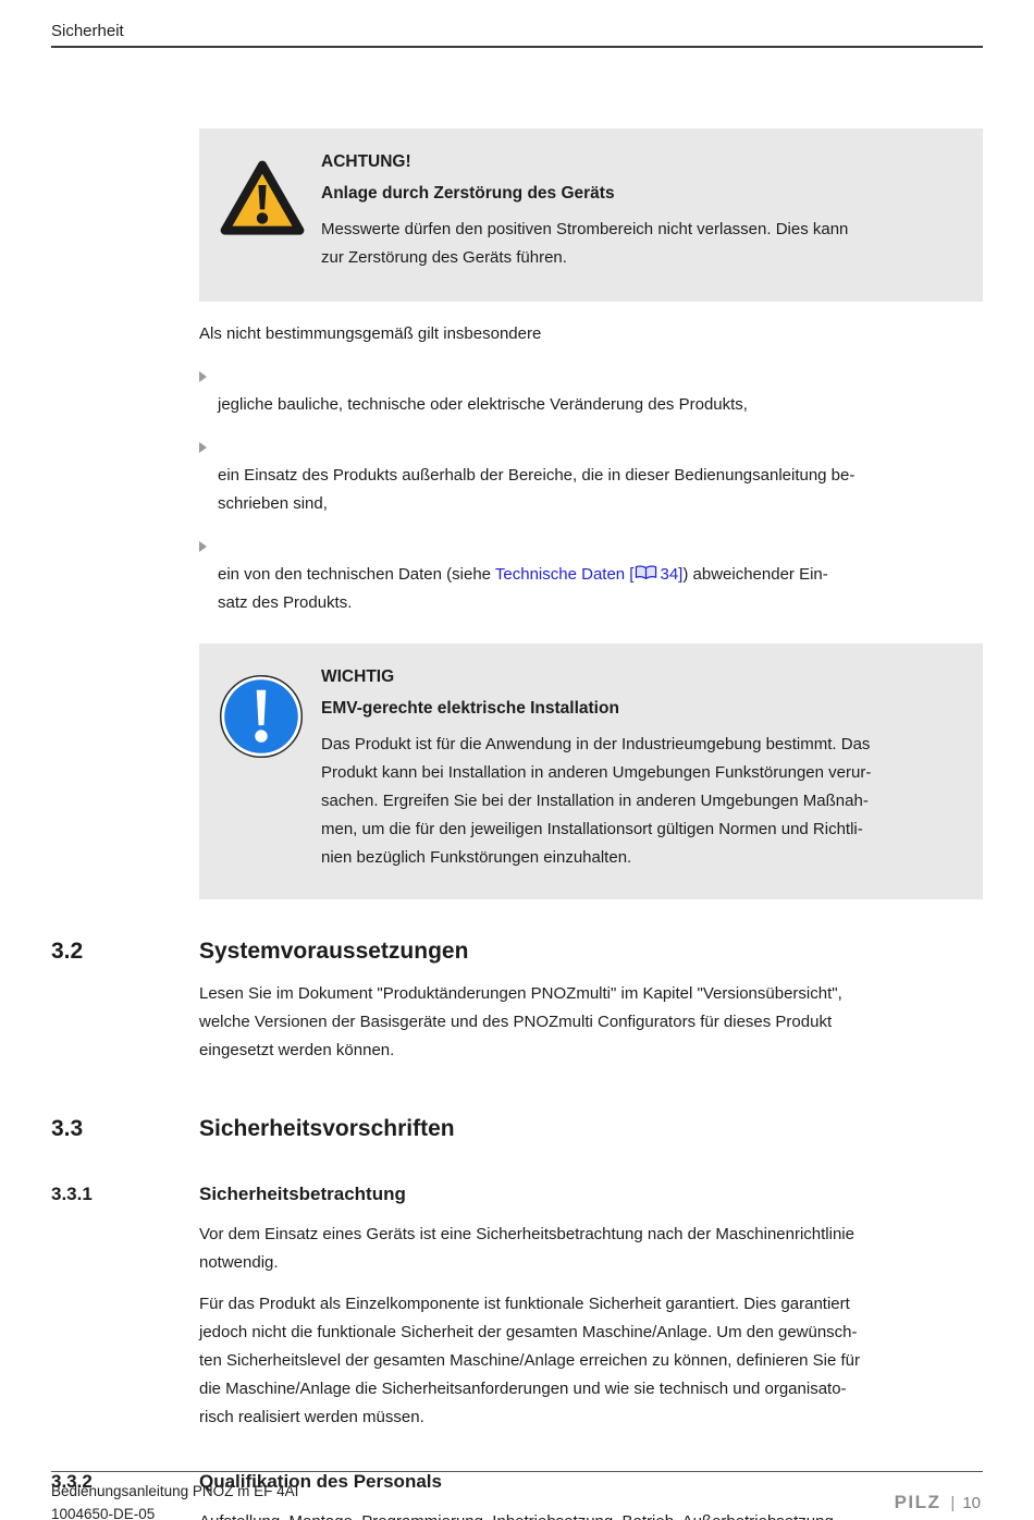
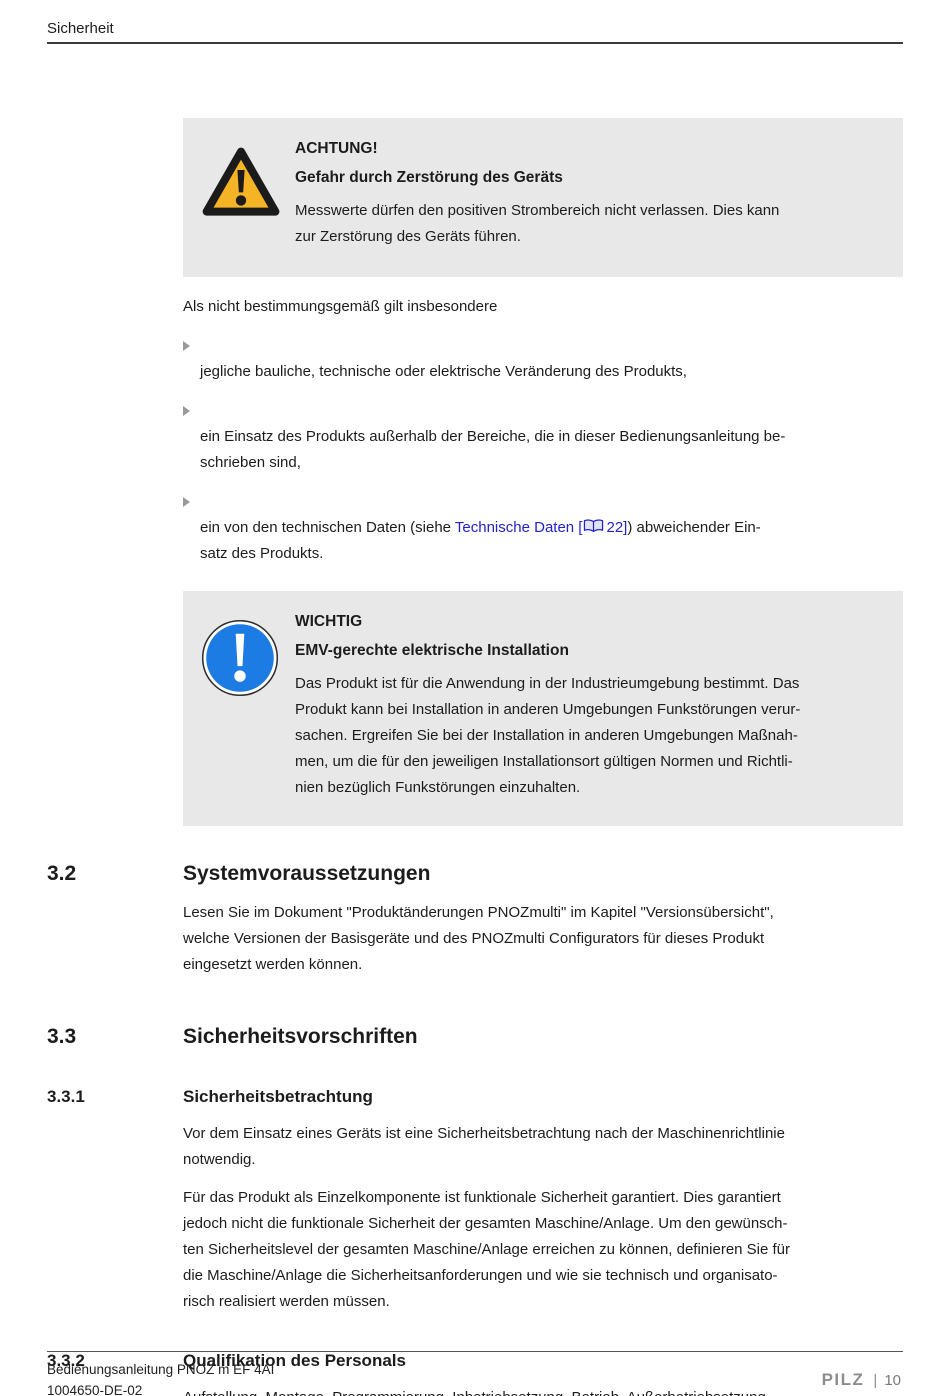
  Sicherheit
  ACHTUNG!
- Anlage durch Zerstörung des Geräts
+ Gefahr durch Zerstörung des Geräts
  Messwerte dürfen den positiven Strombereich nicht verlassen. Dies kann
  zur Zerstörung des Geräts führen.
  Als nicht bestimmungsgemäß gilt insbesondere
  jegliche bauliche, technische oder elektrische Veränderung des Produkts,
  ein Einsatz des Produkts außerhalb der Bereiche, die in dieser Bedienungsanleitung be-
  schrieben sind,
- ein von den technischen Daten (siehe Technische Daten [ 34]) abweichender Ein-
+ ein von den technischen Daten (siehe Technische Daten [ 22]) abweichender Ein-
  satz des Produkts.
  WICHTIG
  EMV-gerechte elektrische Installation
  Das Produkt ist für die Anwendung in der Industrieumgebung bestimmt. Das
  Produkt kann bei Installation in anderen Umgebungen Funkstörungen verur-
  sachen. Ergreifen Sie bei der Installation in anderen Umgebungen Maßnah-
  men, um die für den jeweiligen Installationsort gültigen Normen und Richtli-
  nien bezüglich Funkstörungen einzuhalten.
  3.2
  Systemvoraussetzungen
  Lesen Sie im Dokument "Produktänderungen PNOZmulti" im Kapitel "Versionsübersicht",
  welche Versionen der Basisgeräte und des PNOZmulti Configurators für dieses Produkt
  eingesetzt werden können.
  3.3
  Sicherheitsvorschriften
  3.3.1
  Sicherheitsbetrachtung
  Vor dem Einsatz eines Geräts ist eine Sicherheitsbetrachtung nach der Maschinenrichtlinie
  notwendig.
  Für das Produkt als Einzelkomponente ist funktionale Sicherheit garantiert. Dies garantiert
  jedoch nicht die funktionale Sicherheit der gesamten Maschine/Anlage. Um den gewünsch-
  ten Sicherheitslevel der gesamten Maschine/Anlage erreichen zu können, definieren Sie für
  die Maschine/Anlage die Sicherheitsanforderungen und wie sie technisch und organisato-
  risch realisiert werden müssen.
  3.3.2
  Qualifikation des Personals
  Bedienungsanleitung PNOZ m EF 4AI
- 1004650-DE-05
+ 1004650-DE-02
  PILZ
  |
  10
